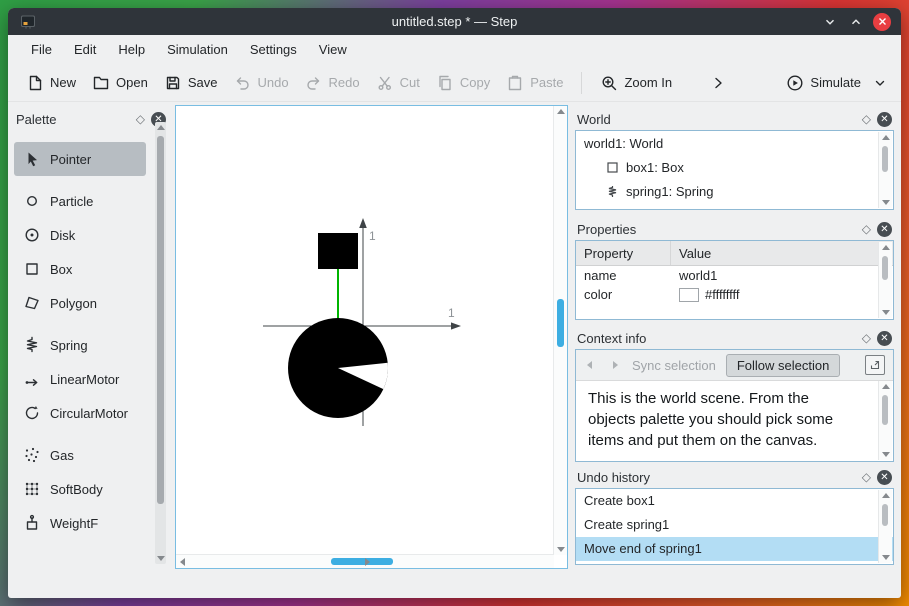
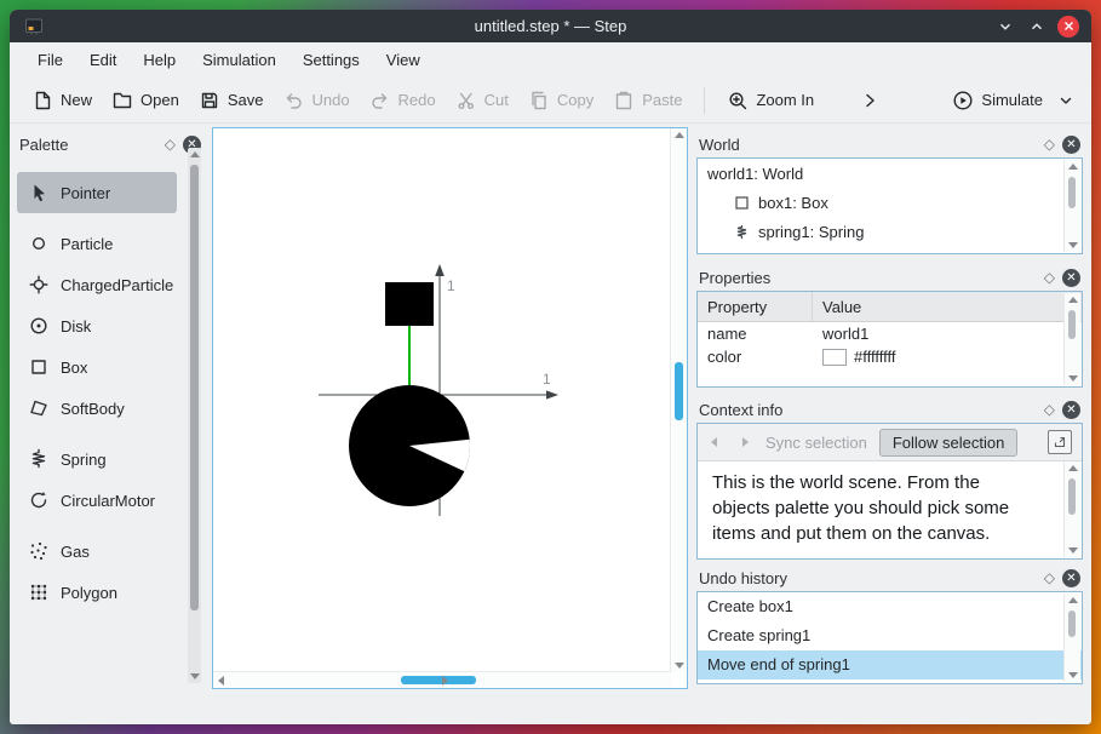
  untitled.step * — Step
  File
  Edit
  Help
  Simulation
  Settings
  View
  New
  Open
  Save
  Undo
  Redo
  Cut
  Copy
  Paste
  Zoom In
  Simulate
  Palette
  ◇
  ✕
  Pointer
  Particle
+ ChargedParticle
  Disk
  Box
- Polygon
+ SoftBody
  Spring
- LinearMotor
  CircularMotor
  Gas
- SoftBody
+ Polygon
- WeightF
  1
  1
  World
  ◇
  ✕
  world1: World
  box1: Box
  spring1: Spring
  Properties
  ◇
  ✕
  Property
  Value
  name
  world1
  color
  #ffffffff
  Context info
  ◇
  ✕
  Sync selection
  Follow selection
  This is the world scene. From the objects palette you should pick some items and put them on the canvas.
  Undo history
  ◇
  ✕
  Create box1
  Create spring1
  Move end of spring1
